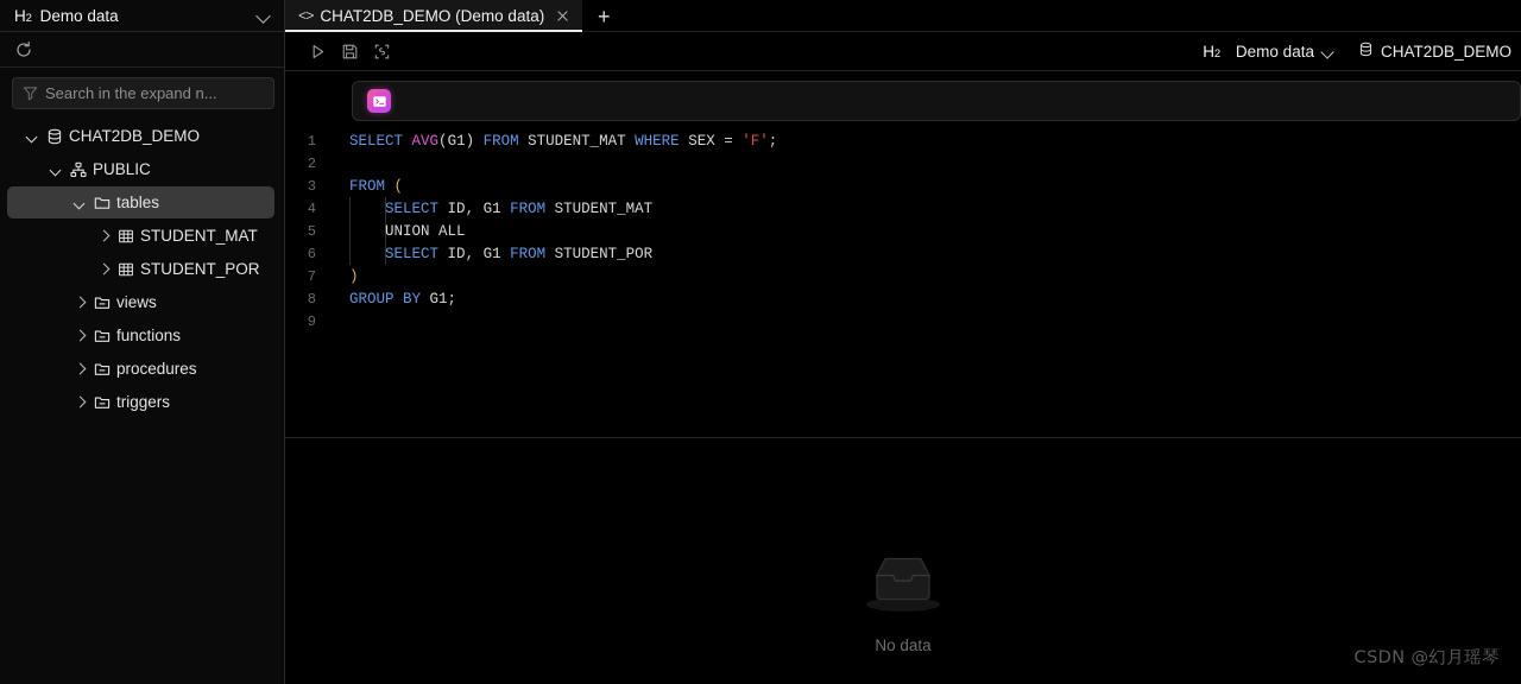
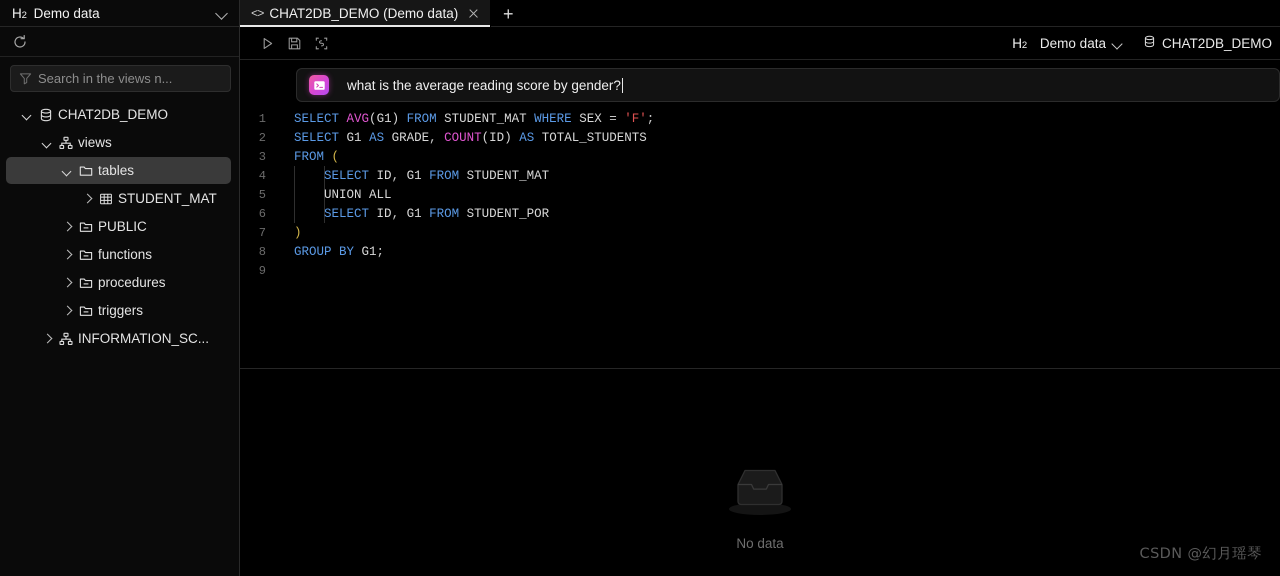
  H
  2
  Demo data
- Search in the expand n...
+ Search in the views n...
  CHAT2DB_DEMO
- PUBLIC
+ views
  tables
  STUDENT_MAT
- STUDENT_POR
- views
+ PUBLIC
  functions
  procedures
  triggers
+ INFORMATION_SC...
  <>
  CHAT2DB_DEMO (Demo data)
  +
  H
  2
  Demo data
  CHAT2DB_DEMO
+ what is the average reading score by gender?
  1
  SELECT AVG(G1) FROM STUDENT_MAT WHERE SEX = 'F';
  2
+ SELECT G1 AS GRADE, COUNT(ID) AS TOTAL_STUDENTS
  3
  FROM (
  4
  SELECT ID, G1 FROM STUDENT_MAT
  5
  UNION ALL
  6
  SELECT ID, G1 FROM STUDENT_POR
  7
  )
  8
  GROUP BY G1;
  9
  No data
  CSDN @幻月瑶琴
